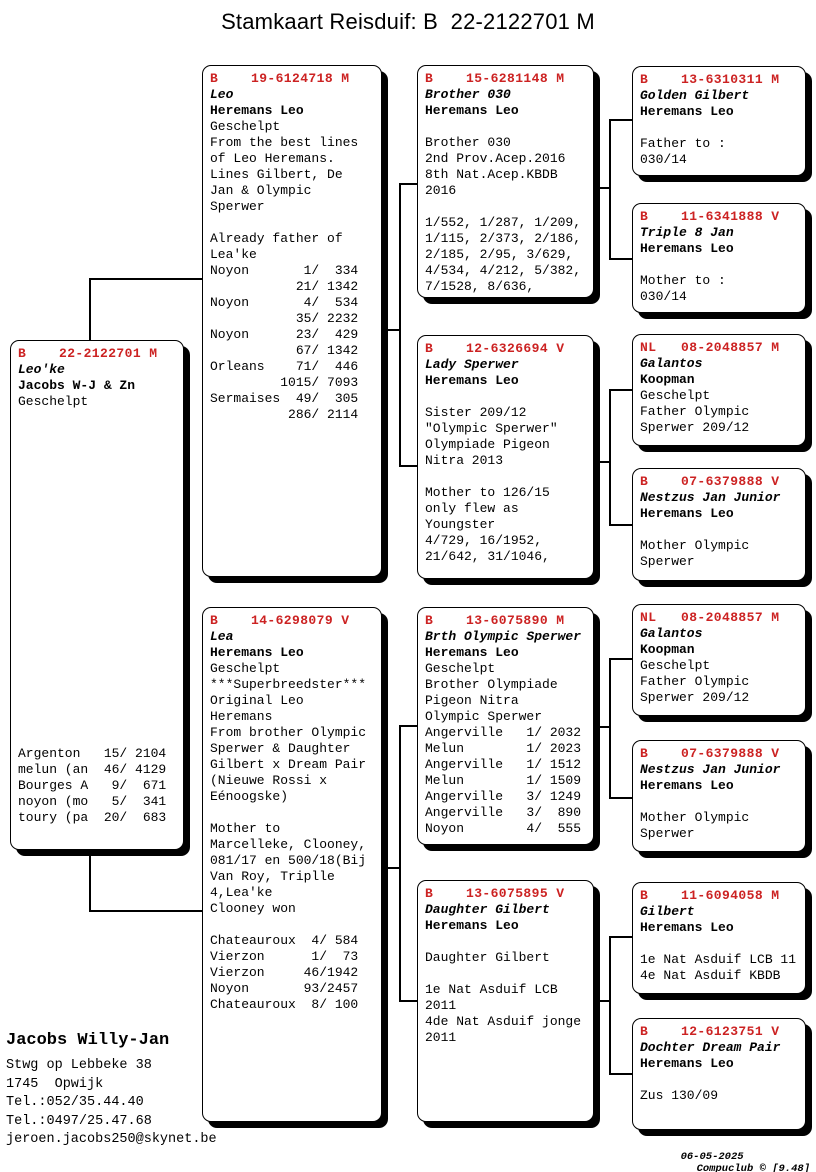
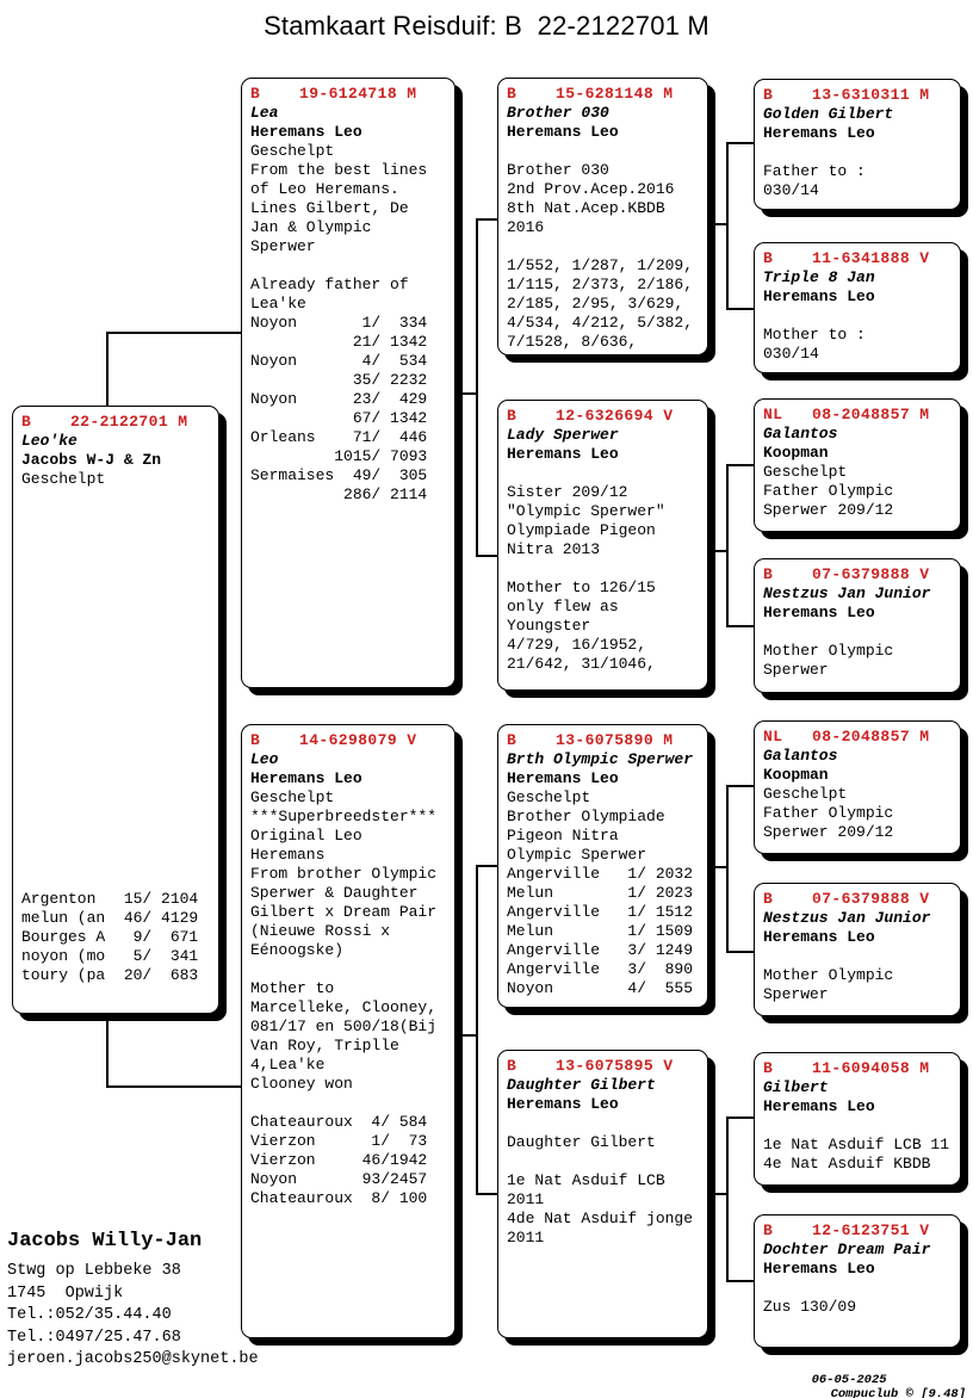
  Stamkaart Reisduif: B 22-2122701 M
  B 22-2122701 M
  Leo'ke
  Jacobs W-J & Zn
  Geschelpt
  Argenton 15/ 2104
  melun (an 46/ 4129
  Bourges A 9/ 671
  noyon (mo 5/ 341
  toury (pa 20/ 683
  B 19-6124718 M
- Leo
+ Lea
  Heremans Leo
  Geschelpt
  From the best lines
  of Leo Heremans.
  Lines Gilbert, De
  Jan & Olympic
  Sperwer
  Already father of
  Lea'ke
  Noyon 1/ 334
  21/ 1342
  Noyon 4/ 534
  35/ 2232
  Noyon 23/ 429
  67/ 1342
  Orleans 71/ 446
  1015/ 7093
  Sermaises 49/ 305
  286/ 2114
  B 14-6298079 V
- Lea
+ Leo
  Heremans Leo
  Geschelpt
  ***Superbreedster***
  Original Leo
  Heremans
  From brother Olympic
  Sperwer & Daughter
  Gilbert x Dream Pair
  (Nieuwe Rossi x
  Eénoogske)
  Mother to
  Marcelleke, Clooney,
  081/17 en 500/18(Bij
  Van Roy, Triplle
  4,Lea'ke
  Clooney won
  Chateauroux 4/ 584
  Vierzon 1/ 73
  Vierzon 46/1942
  Noyon 93/2457
  Chateauroux 8/ 100
  B 15-6281148 M
  Brother 030
  Heremans Leo
  Brother 030
  2nd Prov.Acep.2016
  8th Nat.Acep.KBDB
  2016
  1/552, 1/287, 1/209,
  1/115, 2/373, 2/186,
  2/185, 2/95, 3/629,
  4/534, 4/212, 5/382,
  7/1528, 8/636,
  B 12-6326694 V
  Lady Sperwer
  Heremans Leo
  Sister 209/12
  "Olympic Sperwer"
  Olympiade Pigeon
  Nitra 2013
  Mother to 126/15
  only flew as
  Youngster
  4/729, 16/1952,
  21/642, 31/1046,
  B 13-6075890 M
  Brth Olympic Sperwer
  Heremans Leo
  Geschelpt
  Brother Olympiade
  Pigeon Nitra
  Olympic Sperwer
  Angerville 1/ 2032
  Melun 1/ 2023
  Angerville 1/ 1512
  Melun 1/ 1509
  Angerville 3/ 1249
  Angerville 3/ 890
  Noyon 4/ 555
  B 13-6075895 V
  Daughter Gilbert
  Heremans Leo
  Daughter Gilbert
  1e Nat Asduif LCB
  2011
  4de Nat Asduif jonge
  2011
  B 13-6310311 M
  Golden Gilbert
  Heremans Leo
  Father to :
  030/14
  B 11-6341888 V
  Triple 8 Jan
  Heremans Leo
  Mother to :
  030/14
  NL 08-2048857 M
  Galantos
  Koopman
  Geschelpt
  Father Olympic
  Sperwer 209/12
  B 07-6379888 V
  Nestzus Jan Junior
  Heremans Leo
  Mother Olympic
  Sperwer
  NL 08-2048857 M
  Galantos
  Koopman
  Geschelpt
  Father Olympic
  Sperwer 209/12
  B 07-6379888 V
  Nestzus Jan Junior
  Heremans Leo
  Mother Olympic
  Sperwer
  B 11-6094058 M
  Gilbert
  Heremans Leo
  1e Nat Asduif LCB 11
  4e Nat Asduif KBDB
  B 12-6123751 V
  Dochter Dream Pair
  Heremans Leo
  Zus 130/09
  Jacobs Willy-Jan
  Stwg op Lebbeke 38
  1745 Opwijk
  Tel.:052/35.44.40
  Tel.:0497/25.47.68
  jeroen.jacobs250@skynet.be
  06-05-2025 Compuclub © [9.48]
